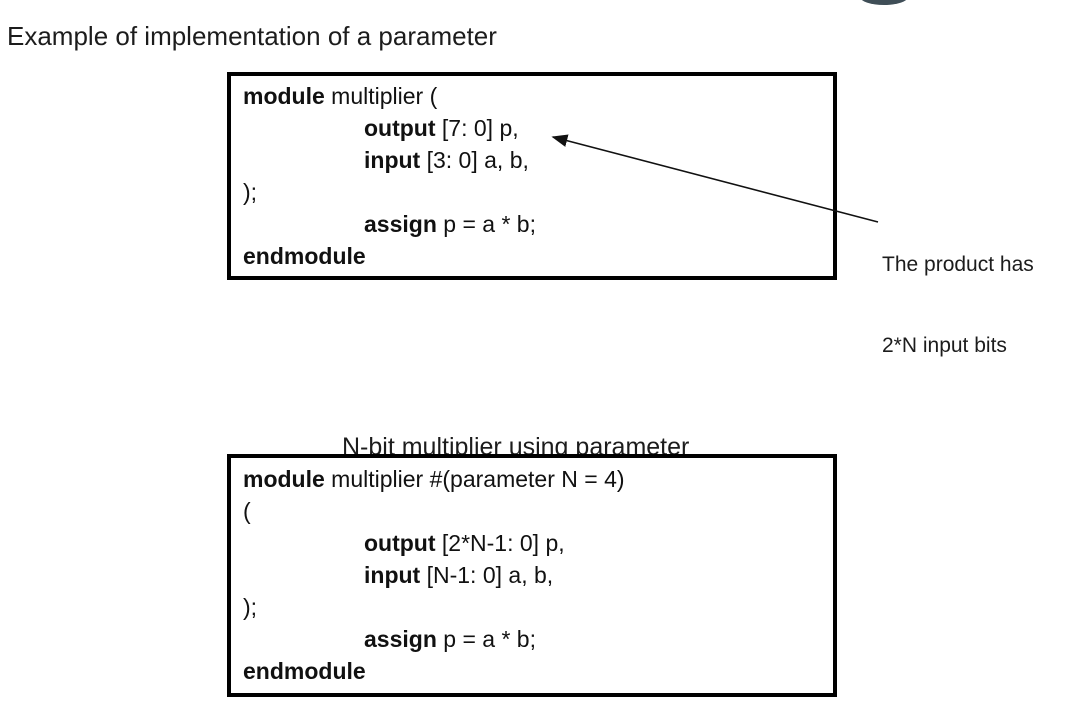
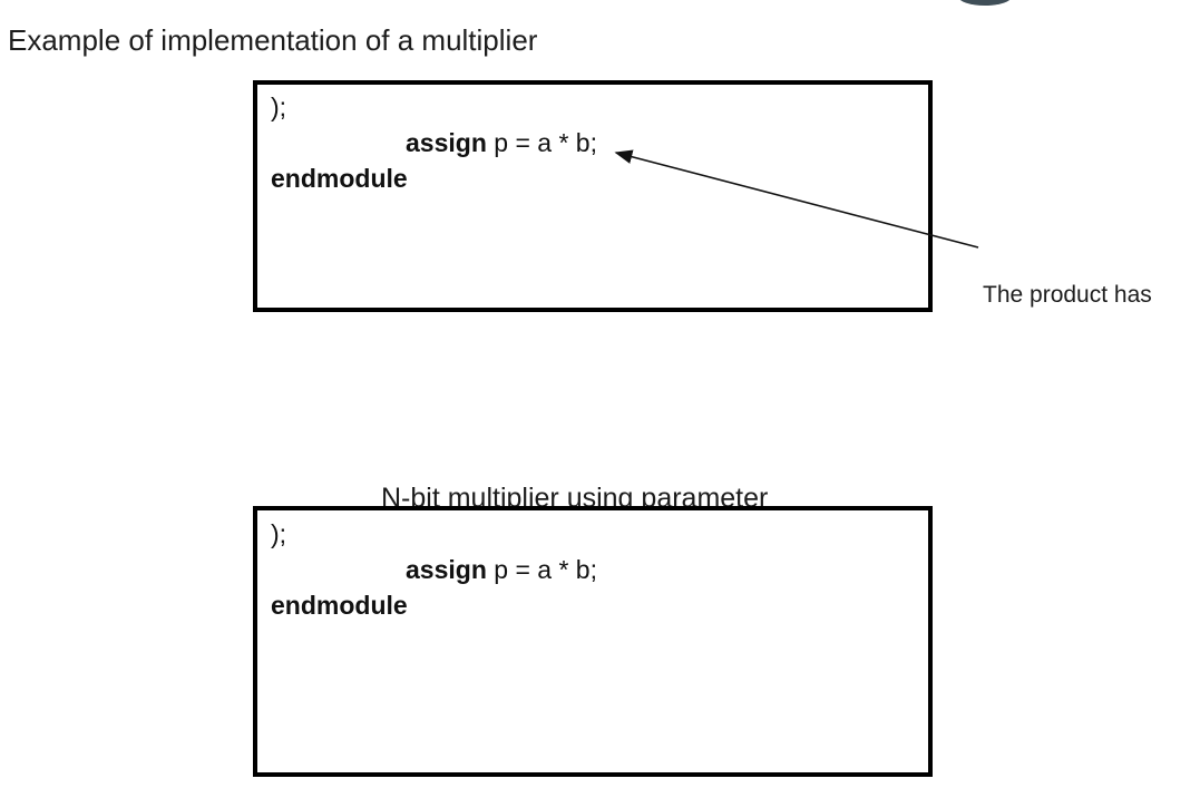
- Example of implementation of a parameter
+ Example of implementation of a multiplier
- module multiplier (
- output [7: 0] p,
- input [3: 0] a, b,
  );
  assign p = a * b;
  endmodule
  The product has
- 2*N input bits
  N-bit multiplier using parameter
- module multiplier #(parameter N = 4)
- (
- output [2*N-1: 0] p,
- input [N-1: 0] a, b,
  );
  assign p = a * b;
  endmodule
